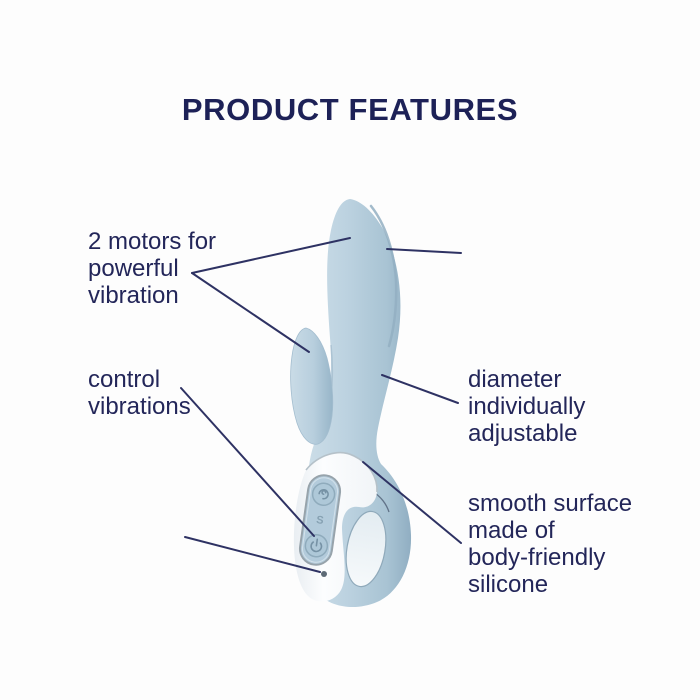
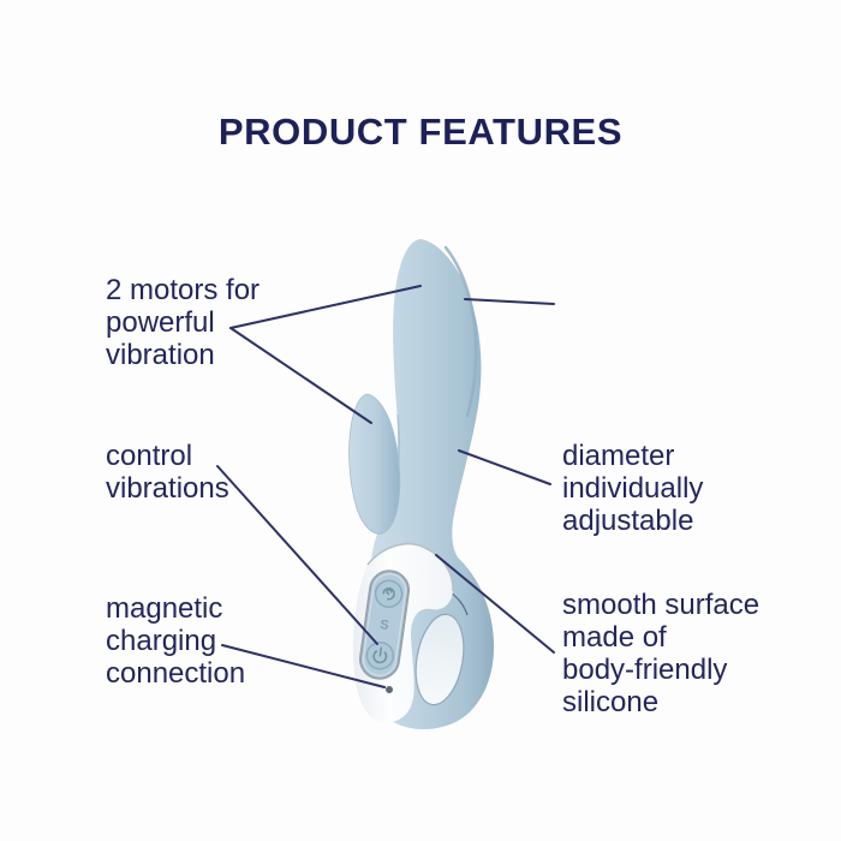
  PRODUCT FEATURES
  2 motors for
  powerful
  vibration
  control
  vibrations
+ magnetic
+ charging
+ connection
  diameter
  individually
  adjustable
  smooth surface
  made of
  body-friendly
  silicone
